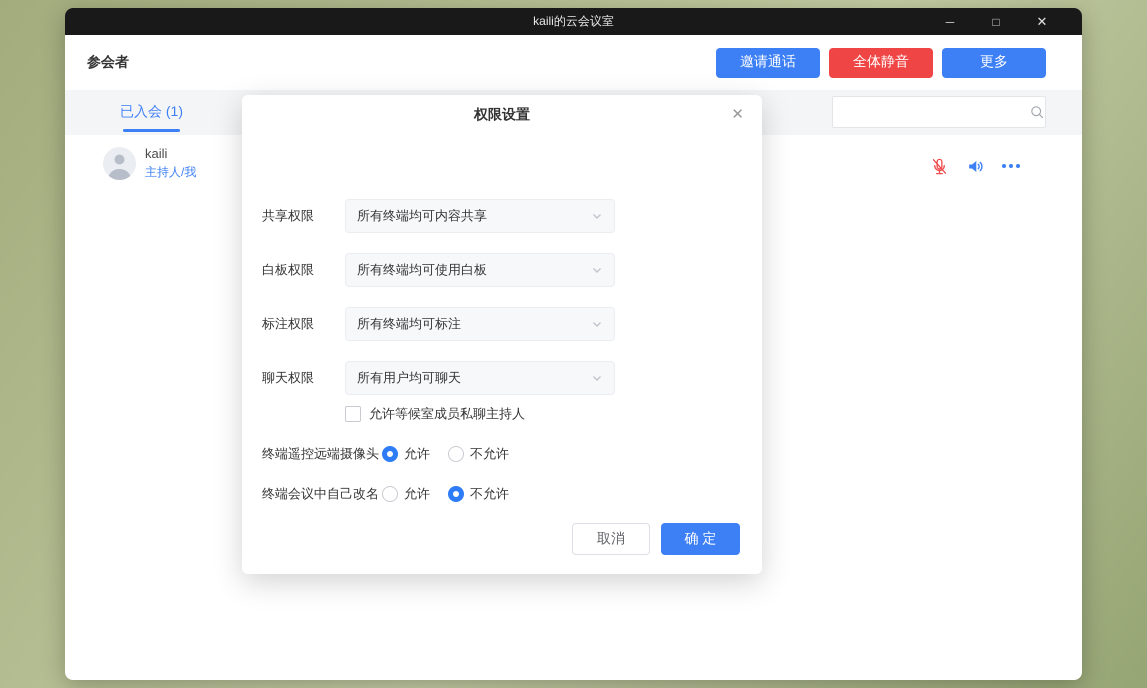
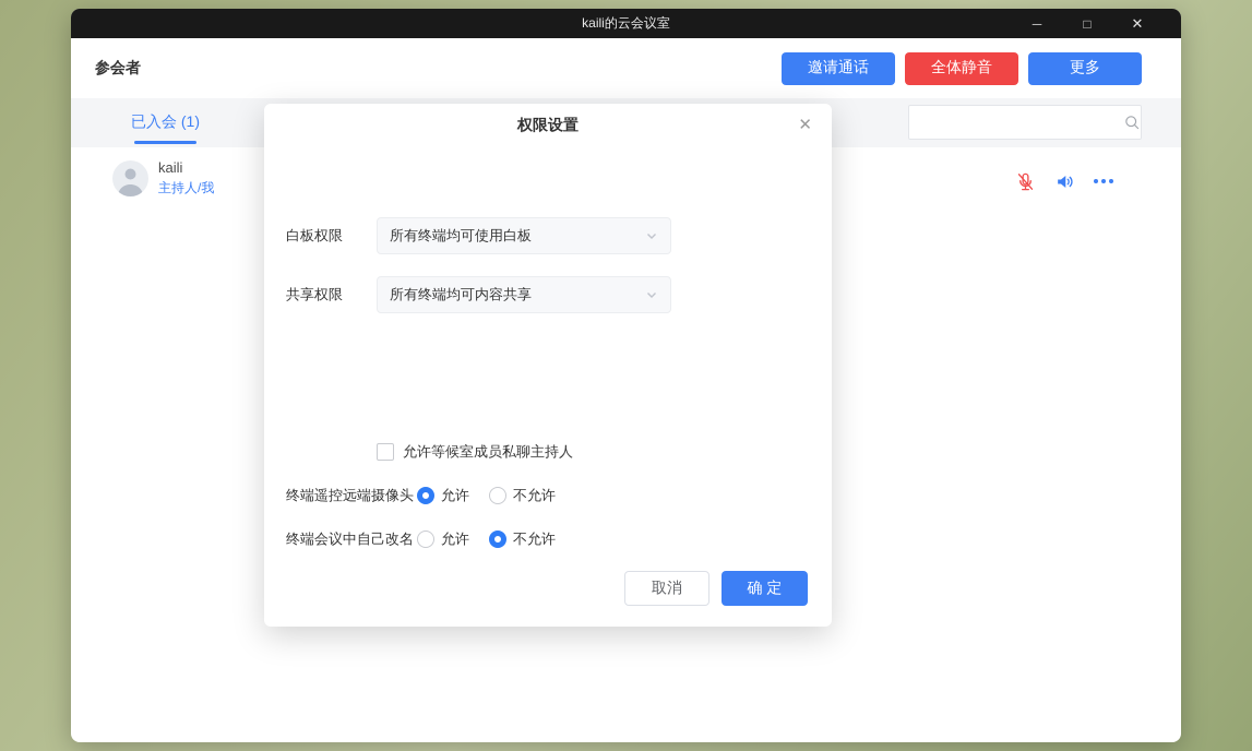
  kaili的云会议室
  ─
  □
  ✕
  参会者
  邀请通话
  全体静音
  更多
  已入会 (1)
  kaili
  主持人/我
  权限设置
  ✕
- 共享权限
+ 白板权限
- 所有终端均可内容共享
+ 所有终端均可使用白板
- 白板权限
+ 共享权限
- 所有终端均可使用白板
+ 所有终端均可内容共享
- 标注权限
- 所有终端均可标注
- 聊天权限
- 所有用户均可聊天
  允许等候室成员私聊主持人
  终端遥控远端摄像头
  允许
  不允许
  终端会议中自己改名
  允许
  不允许
  取消
  确 定
